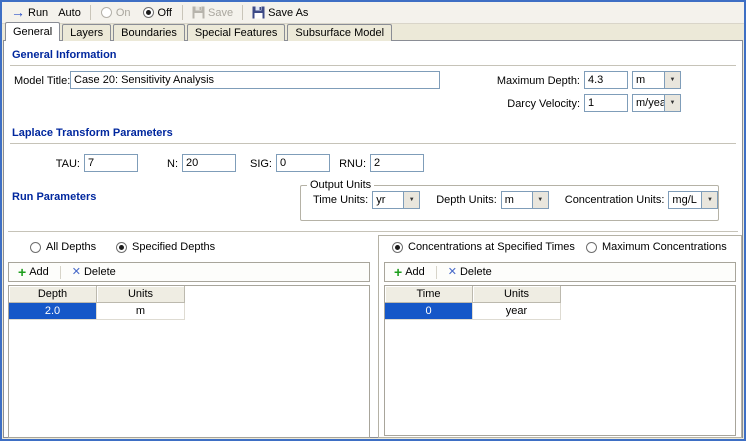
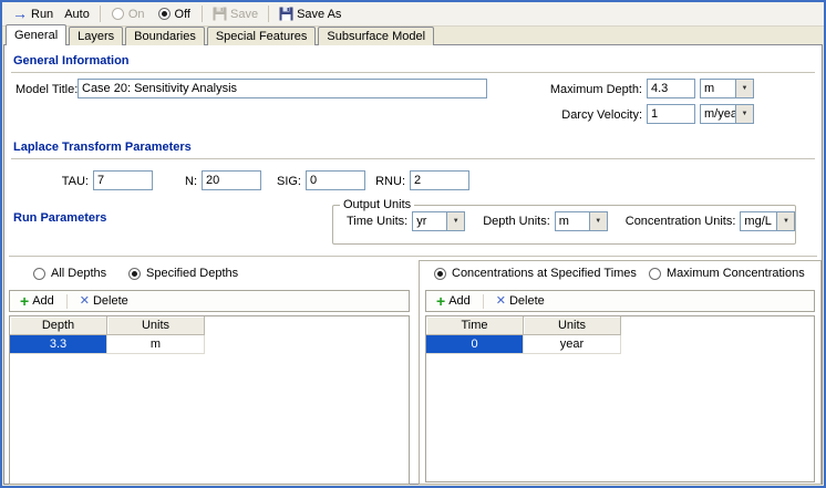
  →
  Run
  Auto
  On
  Off
  Save
  Save As
  General
  Layers
  Boundaries
  Special Features
  Subsurface Model
  General Information
  Model Title:
  Case 20: Sensitivity Analysis
  Maximum Depth:
  4.3
  m
  Darcy Velocity:
  1
  m/yea
  Laplace Transform Parameters
  TAU:
  7
  N:
  20
  SIG:
  0
  RNU:
  2
  Run Parameters
  Output Units
  Time Units:
  yr
  Depth Units:
  m
  Concentration Units:
  mg/L
  All Depths
  Specified Depths
  +
  Add
  ✕
  Delete
  Depth
  Units
- 2.0
+ 3.3
  m
  Concentrations at Specified Times
  Maximum Concentrations
  +
  Add
  ✕
  Delete
  Time
  Units
  0
  year
